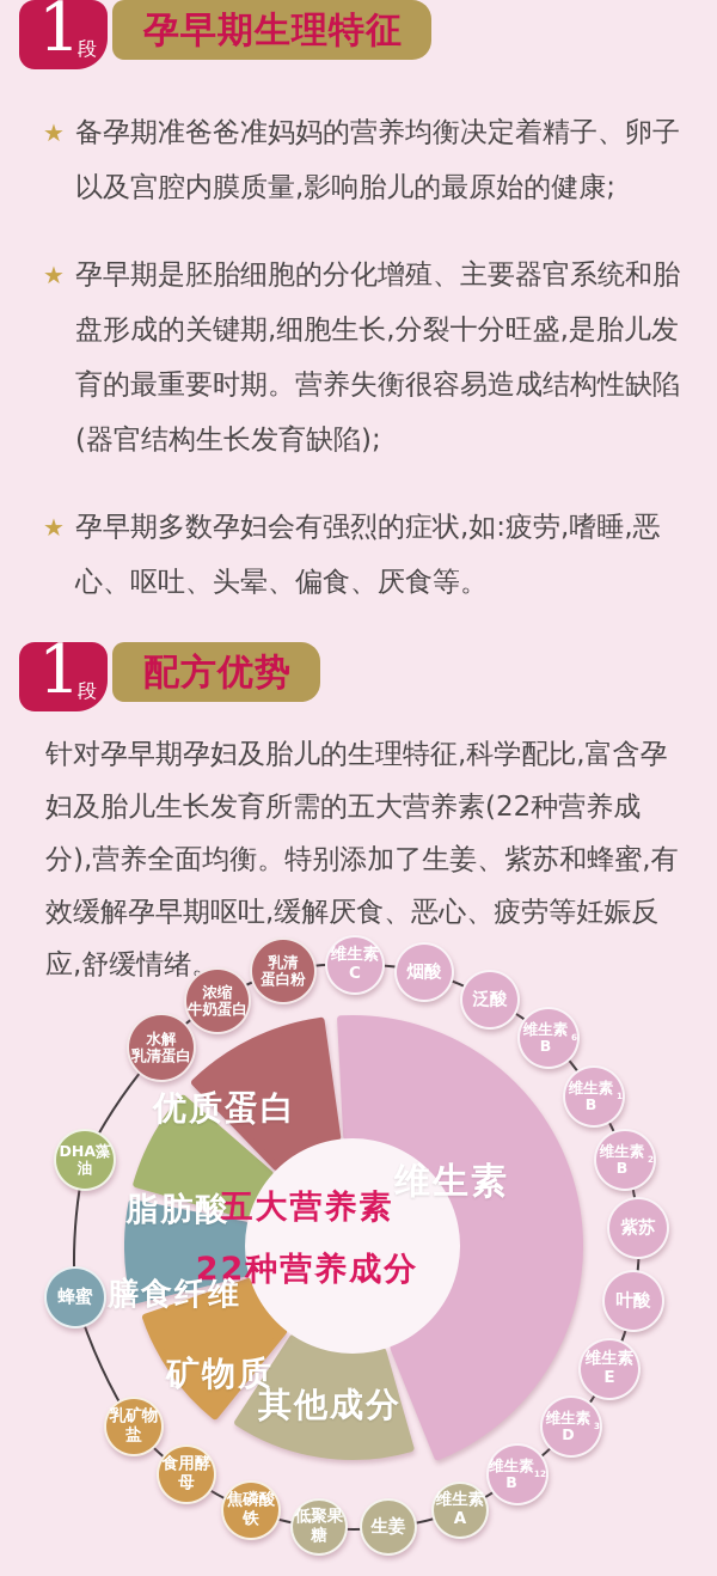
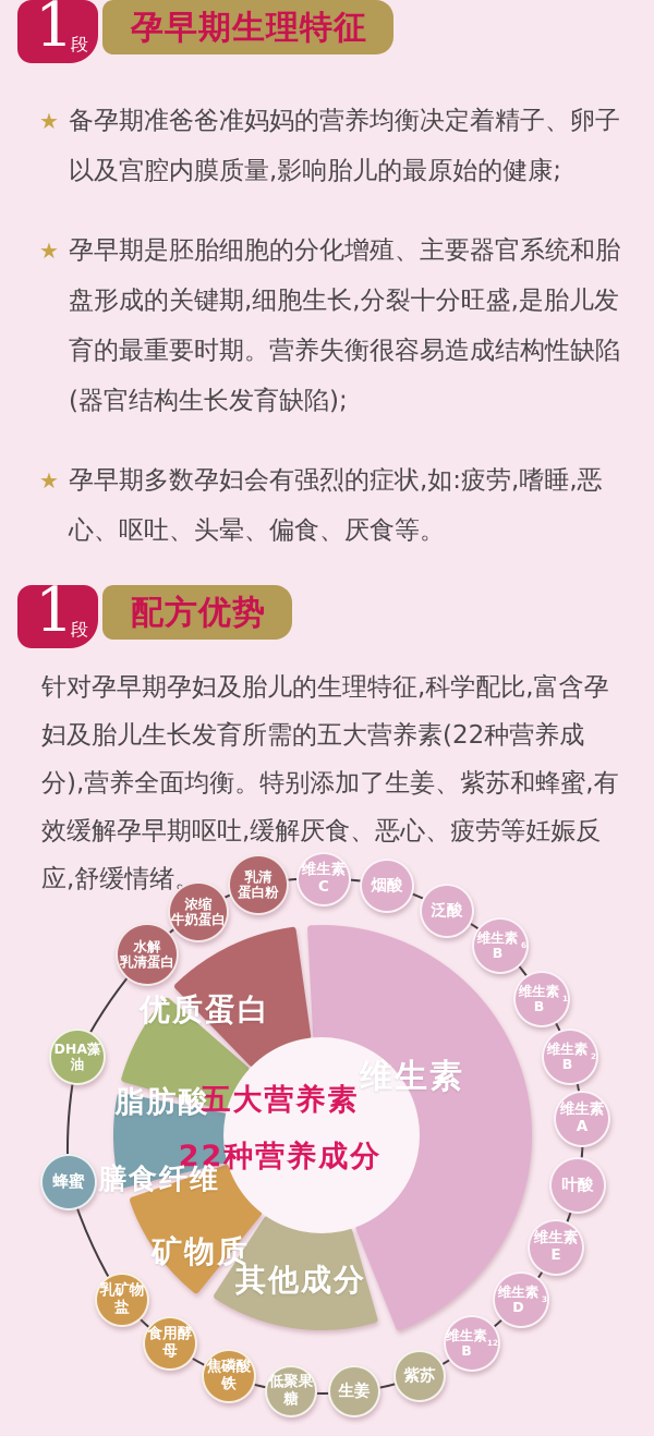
  孕早期生理特征
  1
  段
  ★
  备孕期准爸爸准妈妈的营养均衡决定着精子、卵子以及宫腔内膜质量,影响胎儿的最原始的健康;
  ★
  孕早期是胚胎细胞的分化增殖、主要器官系统和胎盘形成的关键期,细胞生长,分裂十分旺盛,是胎儿发育的最重要时期。营养失衡很容易造成结构性缺陷(器官结构生长发育缺陷);
  ★
  孕早期多数孕妇会有强烈的症状,如:疲劳,嗜睡,恶心、呕吐、头晕、偏食、厌食等。
  配方优势
  1
  段
  针对孕早期孕妇及胎儿的生理特征,科学配比,富含孕妇及胎儿生长发育所需的五大营养素(22种营养成分),营养全面均衡。特别添加了生姜、紫苏和蜂蜜,有效缓解孕早期呕吐,缓解厌食、恶心、疲劳等妊娠反应,舒缓情绪。
  五大营养素
  22种营养成分
  维生素
  其他成分
  矿物质
  膳食纤维
  脂肪酸
  优质蛋白
  水解
  乳清蛋白
  浓缩
  牛奶蛋白
  乳清
  蛋白粉
  维生素C
  烟酸
  泛酸
  维生素B
  6
  维生素B
  1
  维生素B
  2
- 紫苏
+ 维生素A
  叶酸
  维生素E
  维生素D
  3
  维生素B
  12
- 维生素A
+ 紫苏
  生姜
  低聚果糖
  焦磷酸铁
  食用酵母
  乳矿物盐
  蜂蜜
  DHA藻油
